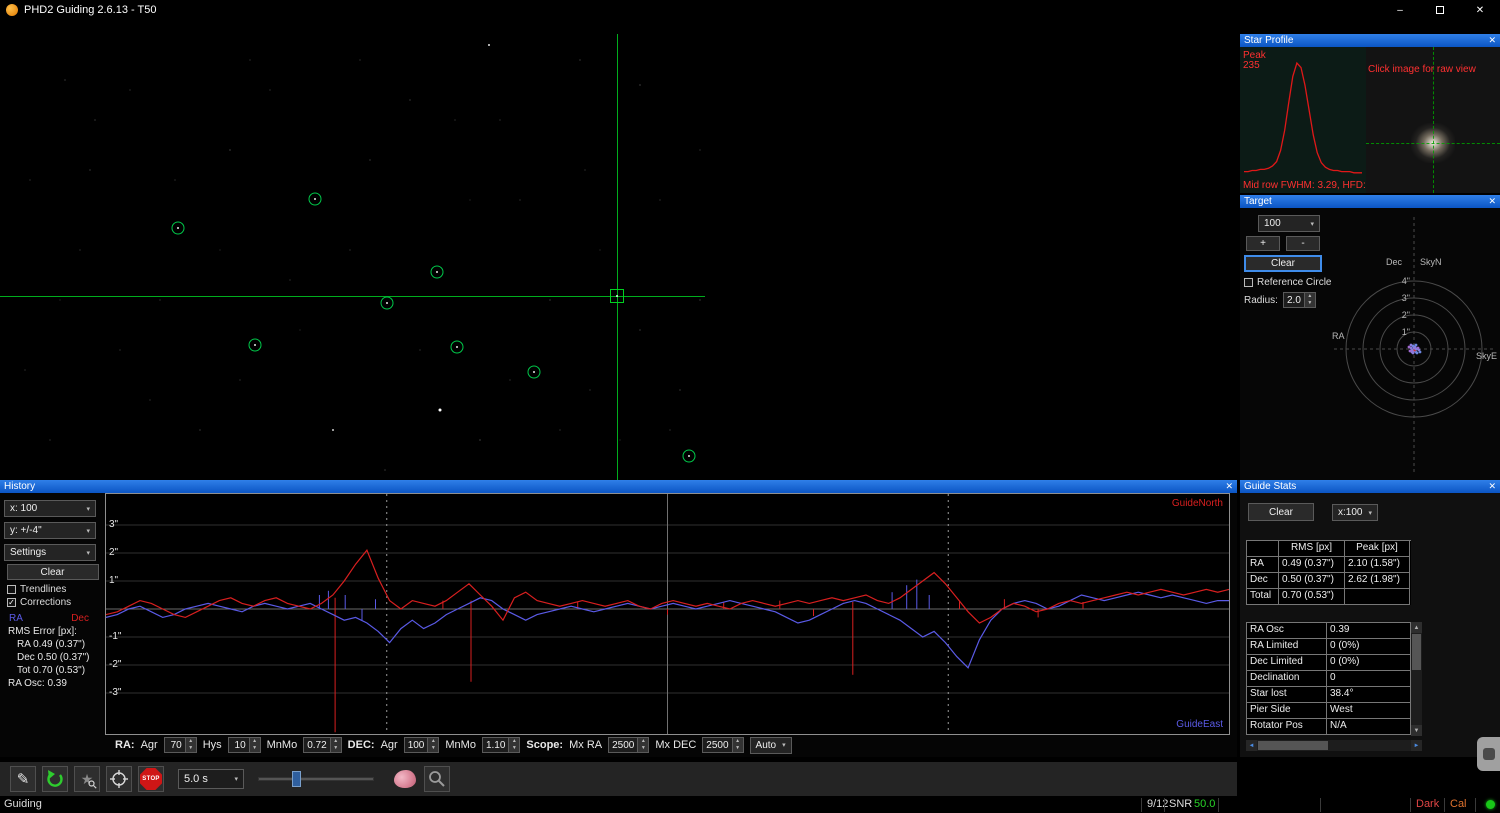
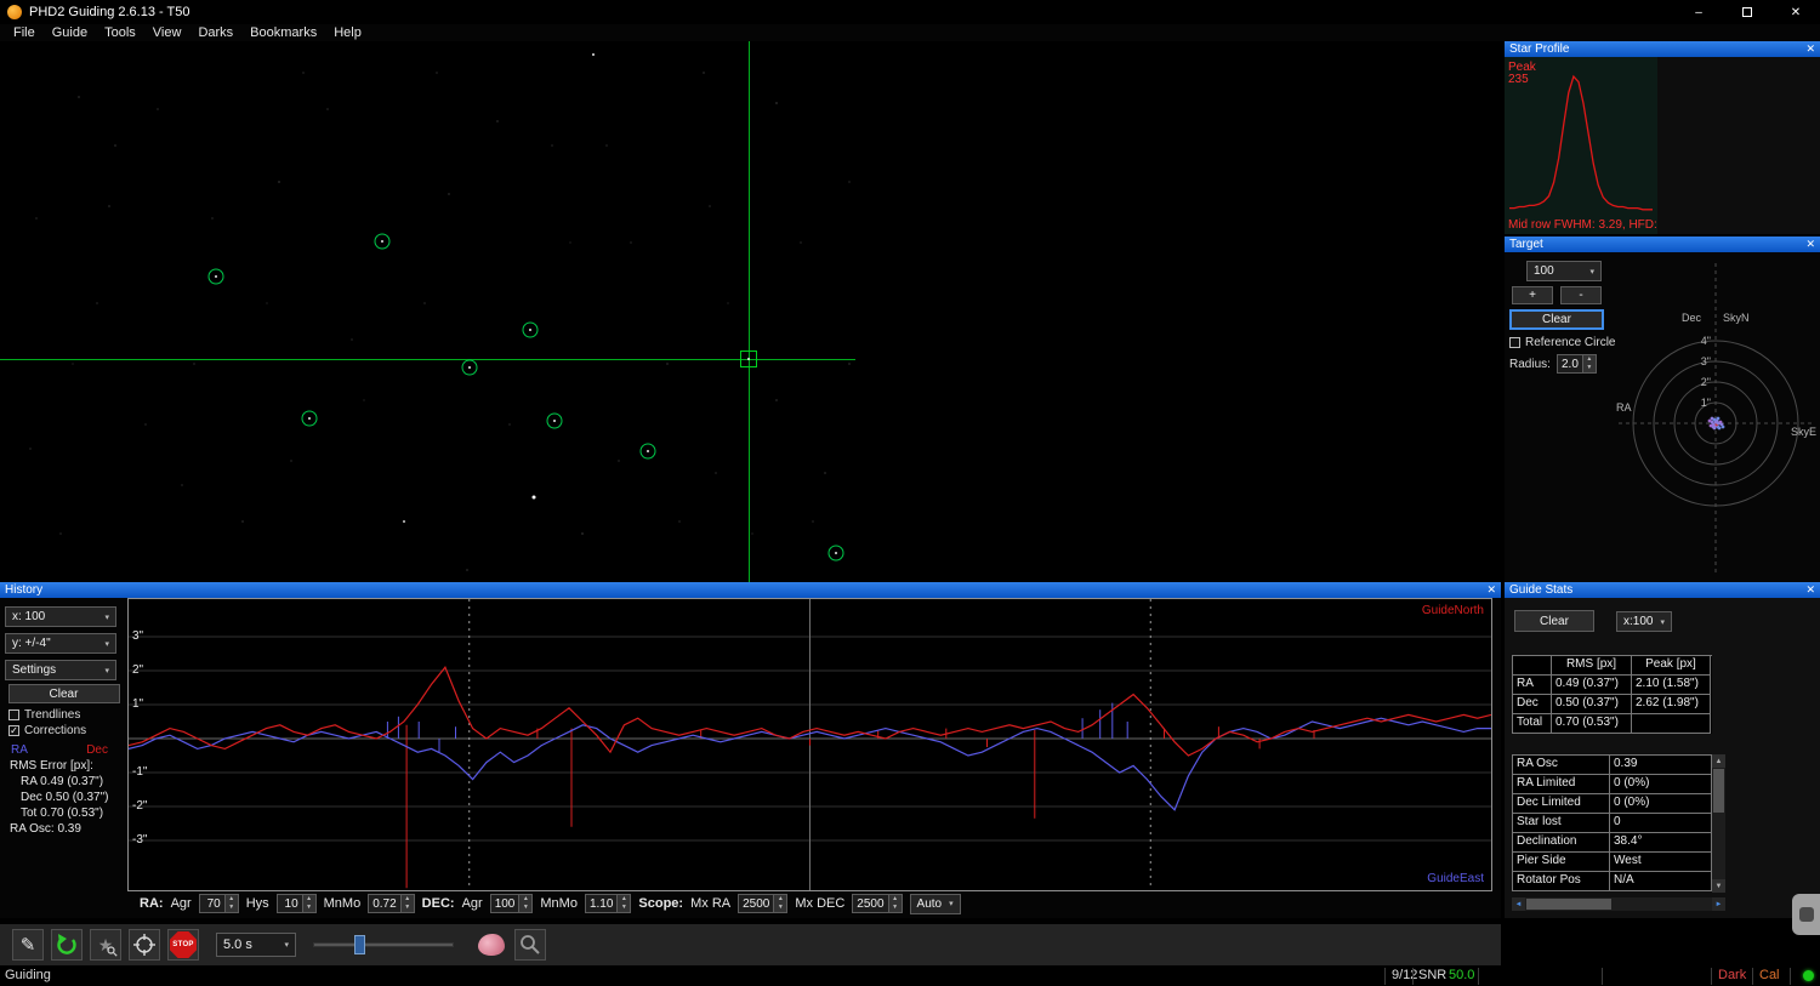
  PHD2 Guiding 2.6.13 - T50
  –
  ✕
+ File
+ Guide
+ Tools
+ View
+ Darks
+ Bookmarks
+ Help
  Star Profile
  ✕
  Peak
  235
  Mid row FWHM: 3.29, HFD:
- Click image for raw view
  Target
  ✕
  100
  +
  -
  Clear
  Reference Circle
  Radius:
  2.0
  4"
  3"
  2"
  1"
  Dec
  SkyN
  RA
  SkyE
  History
  ✕
  x: 100
  y: +/-4"
  Settings
  Clear
  Trendlines
  ✓
  Corrections
  RA
  Dec
  RMS Error [px]:
  RA 0.49 (0.37")
  Dec 0.50 (0.37")
  Tot 0.70 (0.53")
  RA Osc: 0.39
  3"
  2"
  1"
  -1"
  -2"
  -3"
  GuideNorth
  GuideEast
  RA:
  Agr
  70
  Hys
  10
  MnMo
  0.72
  DEC:
  Agr
  100
  MnMo
  1.10
  Scope:
  Mx RA
  2500
  Mx DEC
  2500
  Auto
  Guide Stats
  ✕
  Clear
  x:100
  RMS [px]
  Peak [px]
  RA
  0.49 (0.37")
  2.10 (1.58")
  Dec
  0.50 (0.37")
  2.62 (1.98")
  Total
  0.70 (0.53")
  RA Osc
  0.39
  RA Limited
  0 (0%)
  Dec Limited
  0 (0%)
- Declination
+ Star lost
  0
- Star lost
+ Declination
  38.4°
  Pier Side
  West
  Rotator Pos
  N/A
  ✎
  ★
  5.0 s
  Guiding
  9/12
  SNR
  50.0
  Dark
  Cal
